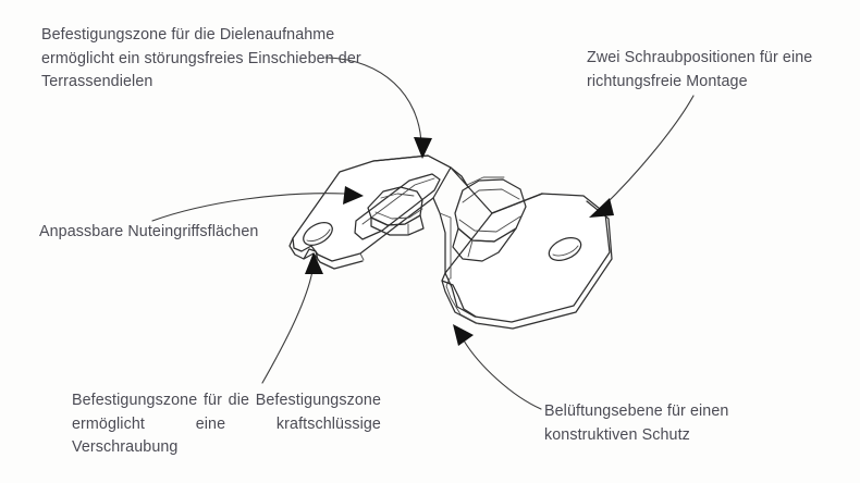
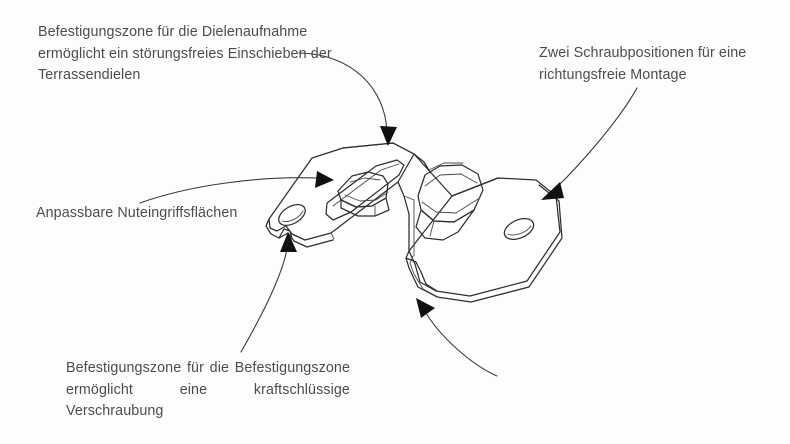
  Befestigungszone für die Dielenaufnahme ermöglicht ein störungsfreies Einschieben der Terrassendielen
  Zwei Schraubpositionen für eine richtungsfreie Montage
  Anpassbare Nuteingriffsflächen
  Befestigungszone für die Befestigungszone ermöglicht eine kraftschlüssige Verschraubung
- Belüftungsebene für einen konstruktiven Schutz
